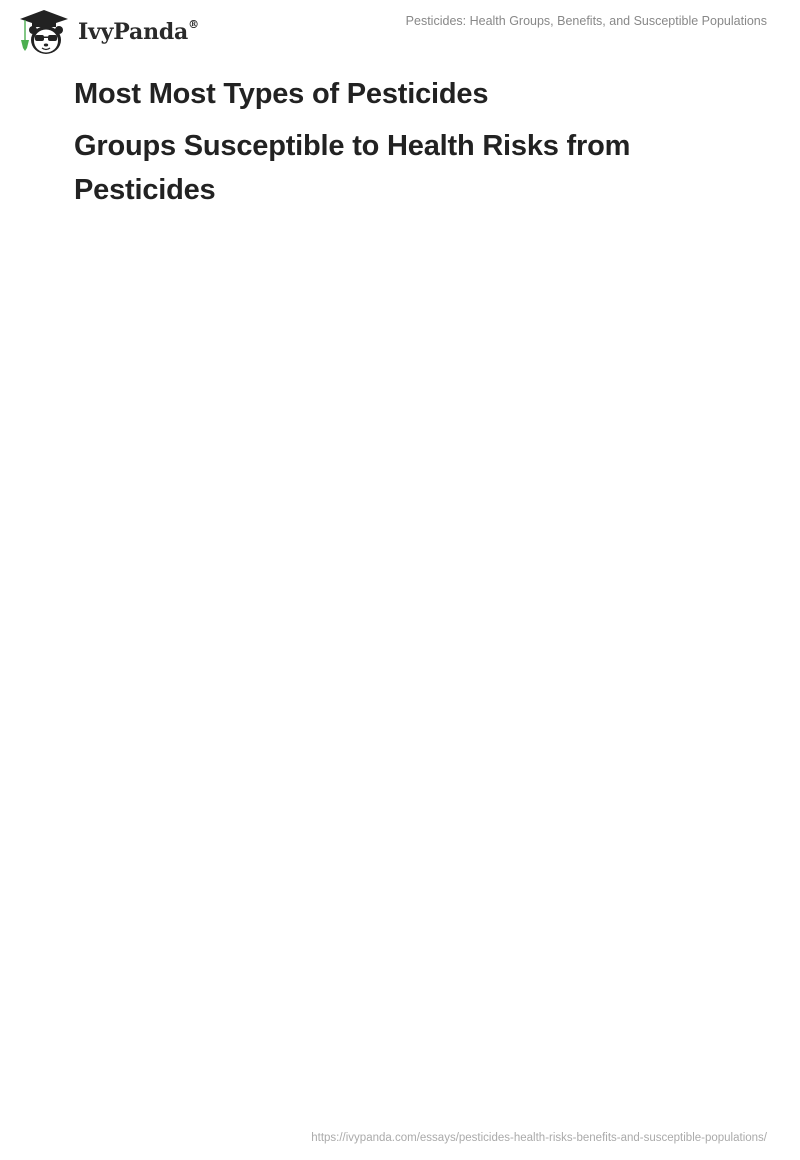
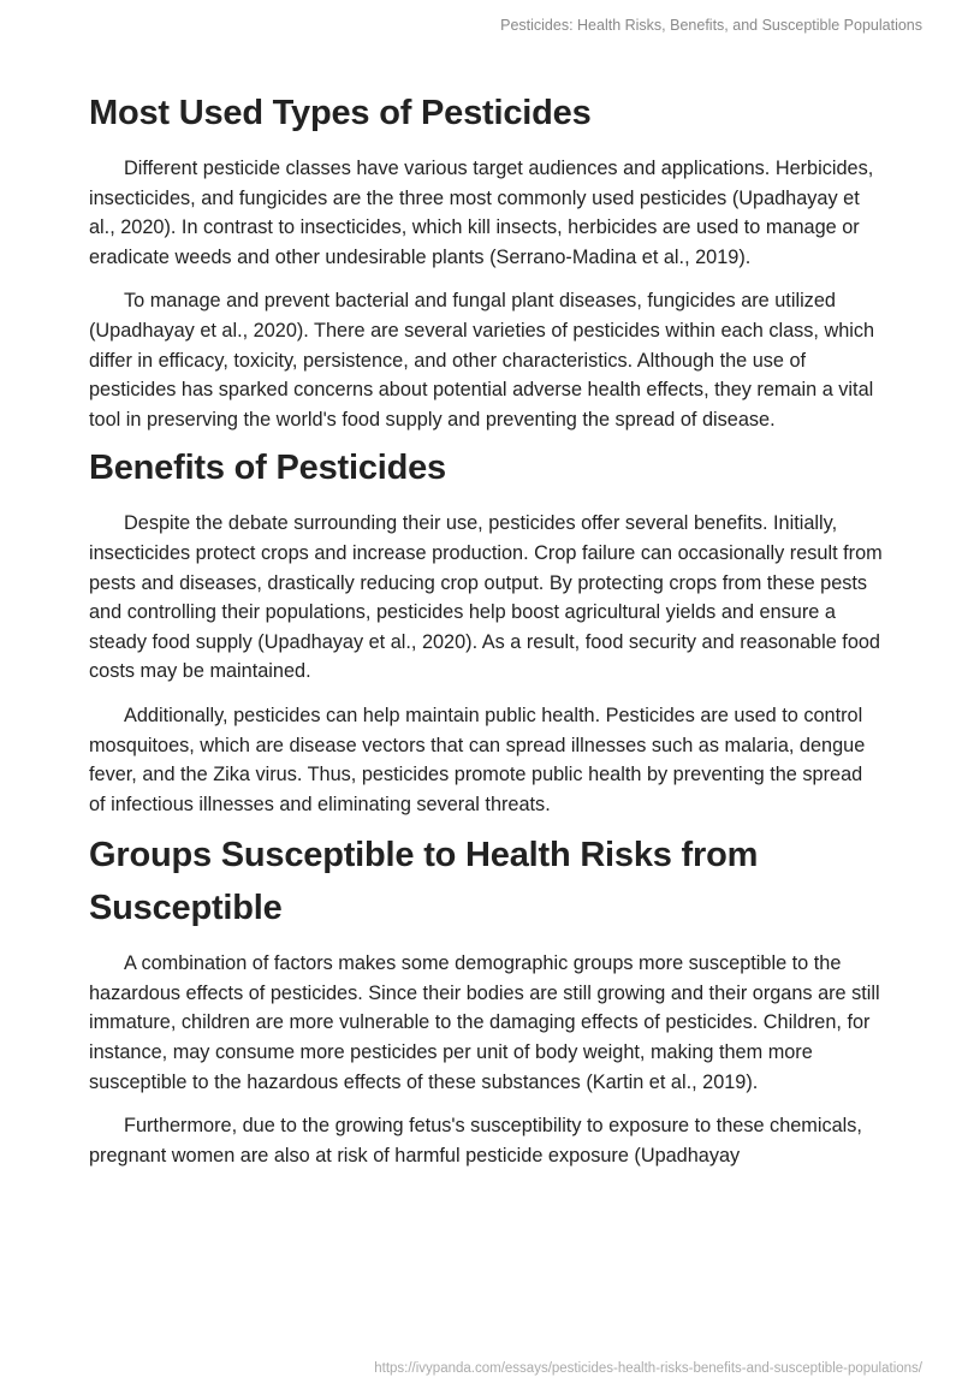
- IvyPanda®
- Pesticides: Health Groups, Benefits, and Susceptible Populations
+ Pesticides: Health Risks, Benefits, and Susceptible Populations
- Most Most Types of Pesticides
+ Most Used Types of Pesticides
+ Different pesticide classes have various target audiences and applications. Herbicides, insecticides, and fungicides are the three most commonly used pesticides (Upadhayay et al., 2020). In contrast to insecticides, which kill insects, herbicides are used to manage or eradicate weeds and other undesirable plants (Serrano-Madina et al., 2019).
+ To manage and prevent bacterial and fungal plant diseases, fungicides are utilized (Upadhayay et al., 2020). There are several varieties of pesticides within each class, which differ in efficacy, toxicity, persistence, and other characteristics. Although the use of pesticides has sparked concerns about potential adverse health effects, they remain a vital tool in preserving the world's food supply and preventing the spread of disease.
+ Benefits of Pesticides
+ Despite the debate surrounding their use, pesticides offer several benefits. Initially, insecticides protect crops and increase production. Crop failure can occasionally result from pests and diseases, drastically reducing crop output. By protecting crops from these pests and controlling their populations, pesticides help boost agricultural yields and ensure a steady food supply (Upadhayay et al., 2020). As a result, food security and reasonable food costs may be maintained.
+ Additionally, pesticides can help maintain public health. Pesticides are used to control mosquitoes, which are disease vectors that can spread illnesses such as malaria, dengue fever, and the Zika virus. Thus, pesticides promote public health by preventing the spread of infectious illnesses and eliminating several threats.
- Groups Susceptible to Health Risks from Pesticides
+ Groups Susceptible to Health Risks from Susceptible
+ A combination of factors makes some demographic groups more susceptible to the hazardous effects of pesticides. Since their bodies are still growing and their organs are still immature, children are more vulnerable to the damaging effects of pesticides. Children, for instance, may consume more pesticides per unit of body weight, making them more susceptible to the hazardous effects of these substances (Kartin et al., 2019).
+ Furthermore, due to the growing fetus's susceptibility to exposure to these chemicals, pregnant women are also at risk of harmful pesticide exposure (Upadhayay
  https://ivypanda.com/essays/pesticides-health-risks-benefits-and-susceptible-populations/
